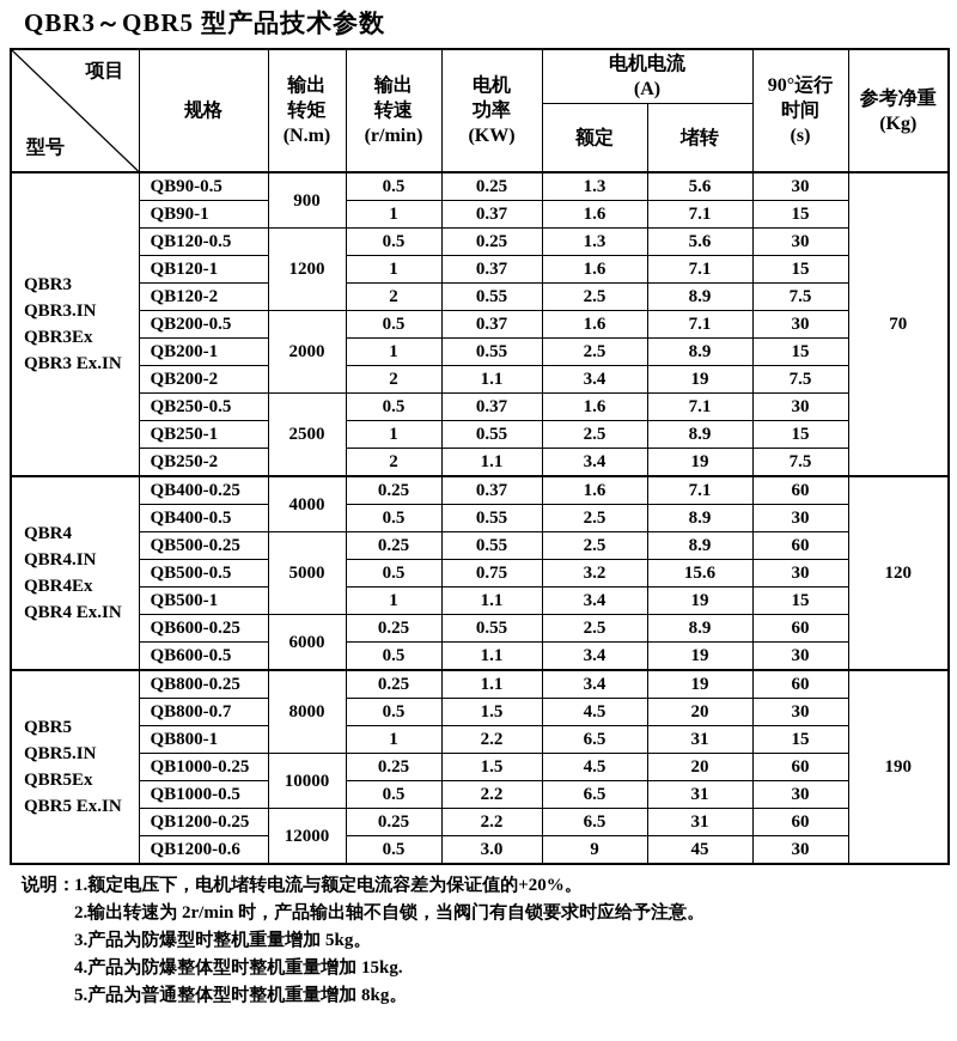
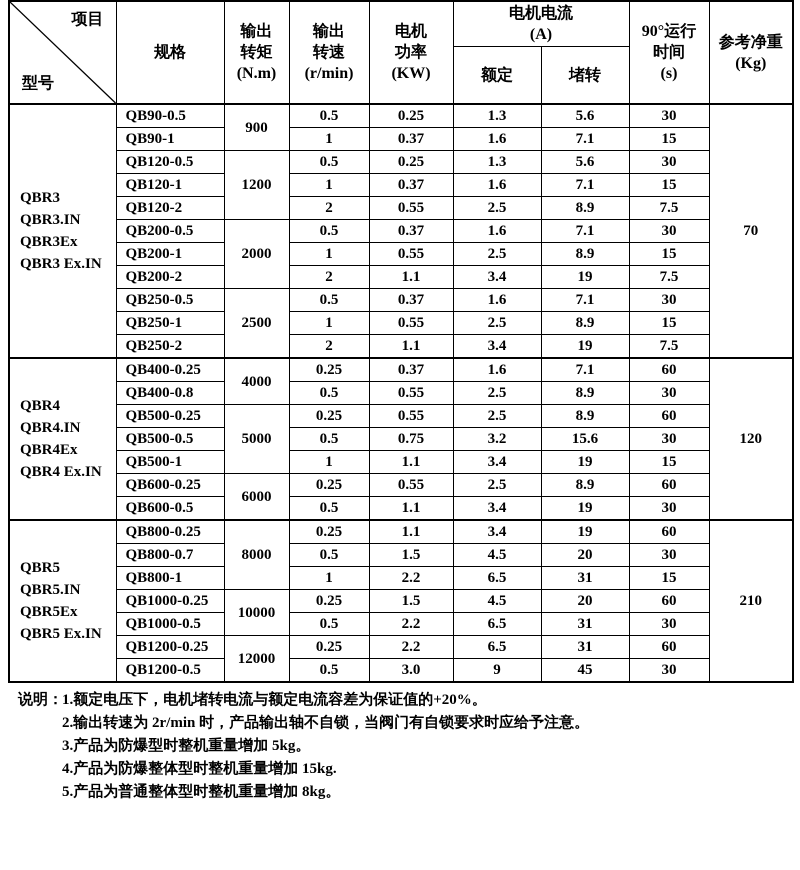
- QBR3～QBR5 型产品技术参数
  项目 型号	规格	输出 转矩 (N.m)	输出 转速 (r/min)	电机 功率 (KW)	电机电流 (A)	90°运行 时间 (s)	参考净重 (Kg)
  额定	堵转
  QBR3 QBR3.IN QBR3Ex QBR3 Ex.IN	QB90-0.5	900	0.5	0.25	1.3	5.6	30	70
  QB90-1	1	0.37	1.6	7.1	15
  QB120-0.5	1200	0.5	0.25	1.3	5.6	30
  QB120-1	1	0.37	1.6	7.1	15
  QB120-2	2	0.55	2.5	8.9	7.5
  QB200-0.5	2000	0.5	0.37	1.6	7.1	30
  QB200-1	1	0.55	2.5	8.9	15
  QB200-2	2	1.1	3.4	19	7.5
  QB250-0.5	2500	0.5	0.37	1.6	7.1	30
  QB250-1	1	0.55	2.5	8.9	15
  QB250-2	2	1.1	3.4	19	7.5
  QBR4 QBR4.IN QBR4Ex QBR4 Ex.IN	QB400-0.25	4000	0.25	0.37	1.6	7.1	60	120
- QB400-0.5	0.5	0.55	2.5	8.9	30
+ QB400-0.8	0.5	0.55	2.5	8.9	30
  QB500-0.25	5000	0.25	0.55	2.5	8.9	60
  QB500-0.5	0.5	0.75	3.2	15.6	30
  QB500-1	1	1.1	3.4	19	15
  QB600-0.25	6000	0.25	0.55	2.5	8.9	60
  QB600-0.5	0.5	1.1	3.4	19	30
- QBR5 QBR5.IN QBR5Ex QBR5 Ex.IN	QB800-0.25	8000	0.25	1.1	3.4	19	60	190
+ QBR5 QBR5.IN QBR5Ex QBR5 Ex.IN	QB800-0.25	8000	0.25	1.1	3.4	19	60	210
  QB800-0.7	0.5	1.5	4.5	20	30
  QB800-1	1	2.2	6.5	31	15
  QB1000-0.25	10000	0.25	1.5	4.5	20	60
  QB1000-0.5	0.5	2.2	6.5	31	30
  QB1200-0.25	12000	0.25	2.2	6.5	31	60
- QB1200-0.6	0.5	3.0	9	45	30
+ QB1200-0.5	0.5	3.0	9	45	30
  说明：
  1.额定电压下，电机堵转电流与额定电流容差为保证值的+20%。
  2.输出转速为 2r/min 时，产品输出轴不自锁，当阀门有自锁要求时应给予注意。
  3.产品为防爆型时整机重量增加 5kg。
  4.产品为防爆整体型时整机重量增加 15kg.
  5.产品为普通整体型时整机重量增加 8kg。
